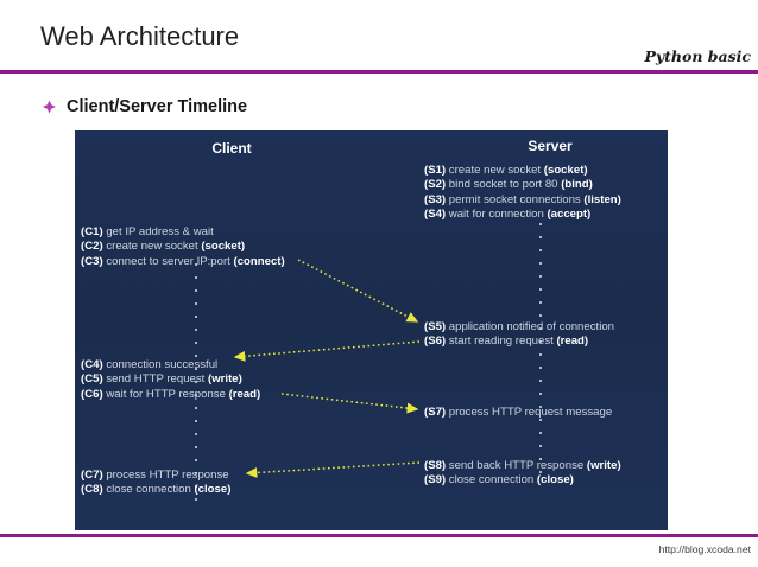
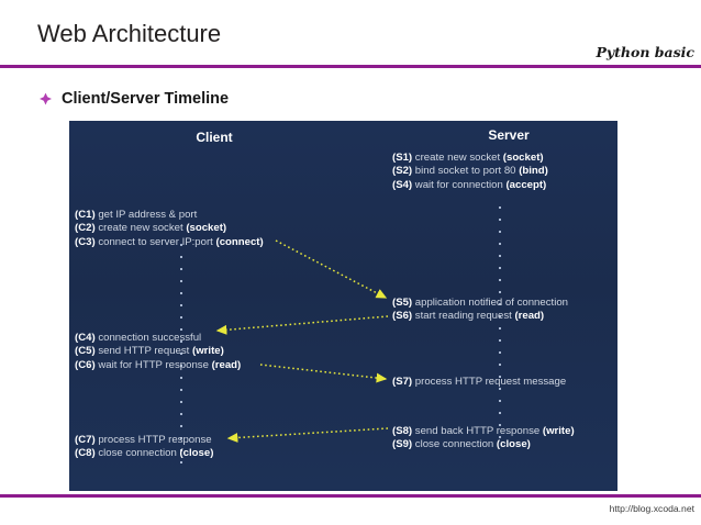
  Web Architecture
  Python basic
  Client/Server Timeline
  Client
  Server
- (C1) get IP address & wait
+ (C1) get IP address & port
  (C2) create new socket (socket)
  (C3) connect to server IP:port (connect)
  (C4) connection successful
  (C5) send HTTP request (write)
  (C6) wait for HTTP response (read)
  (C7) process HTTP response
  (C8) close connection (close)
  (S1) create new socket (socket)
  (S2) bind socket to port 80 (bind)
- (S3) permit socket connections (listen)
  (S4) wait for connection (accept)
  (S5) application notified of connection
  (S6) start reading request (read)
  (S7) process HTTP request message
  (S8) send back HTTP response (write)
  (S9) close connection (close)
  http://blog.xcoda.net
